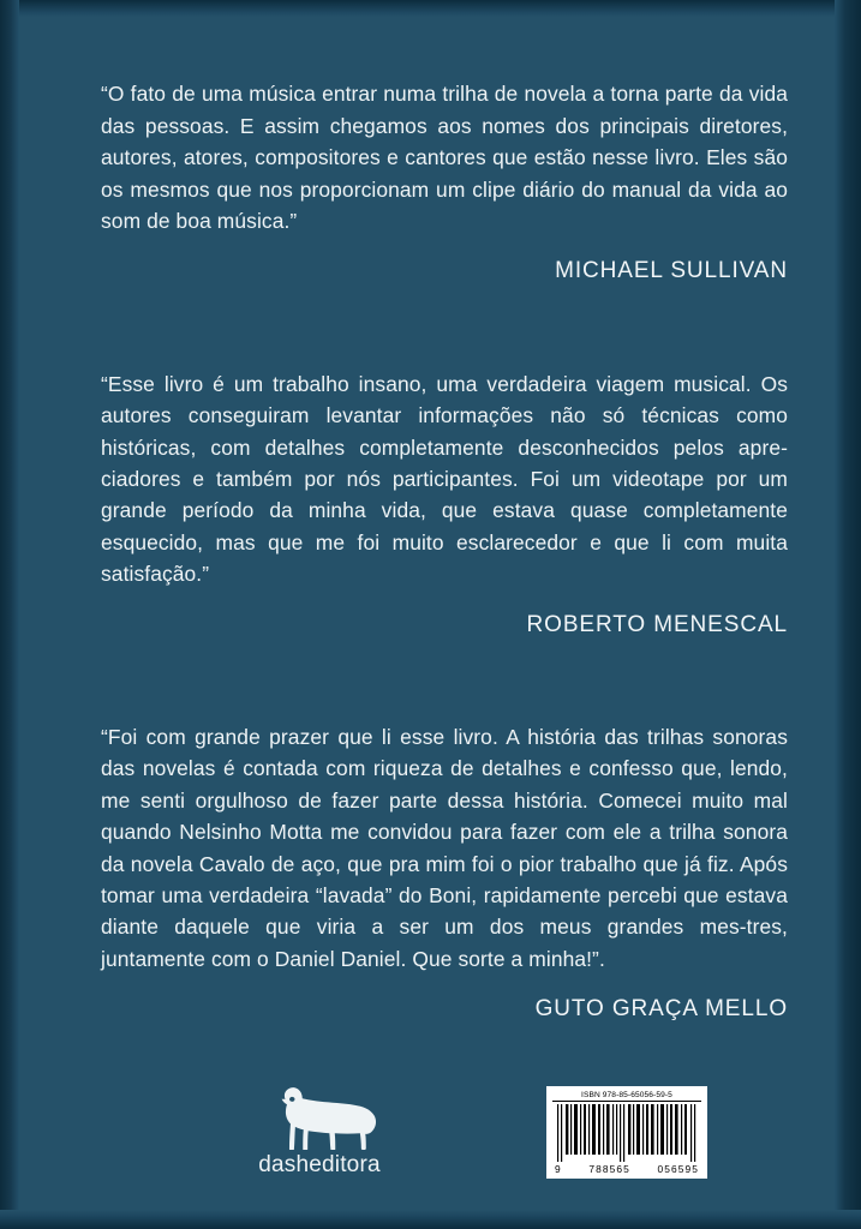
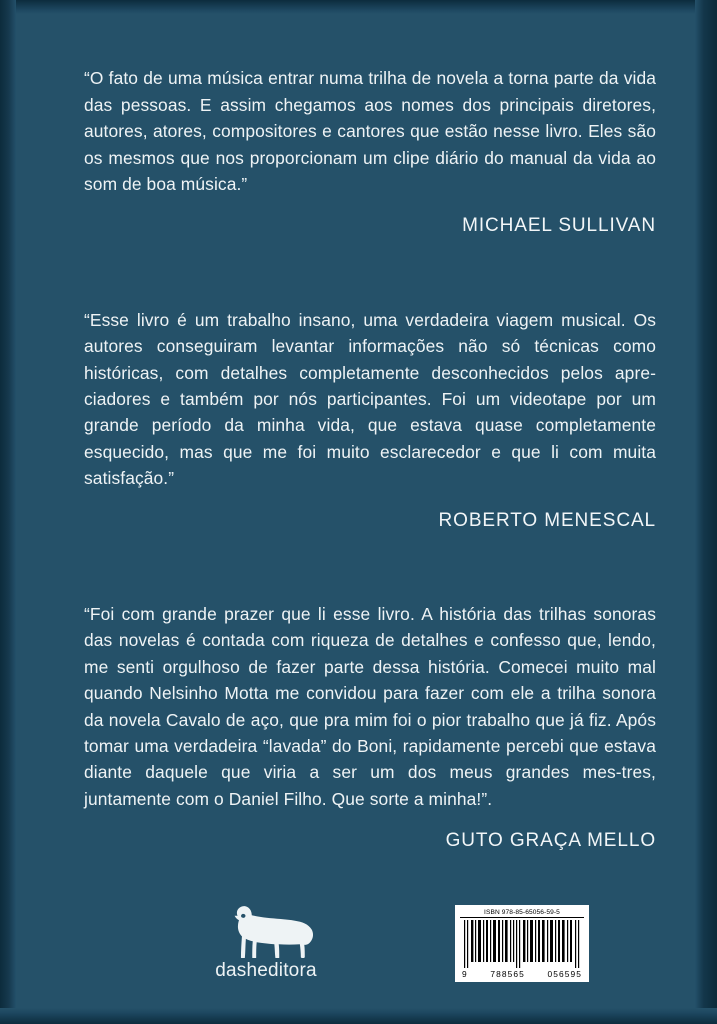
  “O fato de uma música entrar numa trilha de novela a torna parte da vida das pessoas. E assim chegamos aos nomes dos principais diretores, autores, atores, compositores e cantores que estão nesse livro. Eles são os mesmos que nos proporcionam um clipe diário do manual da vida ao som de boa música.”
  MICHAEL SULLIVAN
  “Esse livro é um trabalho insano, uma verdadeira viagem musical. Os autores conseguiram levantar informações não só técnicas como históricas, com detalhes completamente desconhecidos pelos apre-ciadores e também por nós participantes. Foi um videotape por um grande período da minha vida, que estava quase completamente esquecido, mas que me foi muito esclarecedor e que li com muita satisfação.”
  ROBERTO MENESCAL
- “Foi com grande prazer que li esse livro. A história das trilhas sonoras das novelas é contada com riqueza de detalhes e confesso que, lendo, me senti orgulhoso de fazer parte dessa história. Comecei muito mal quando Nelsinho Motta me convidou para fazer com ele a trilha sonora da novela Cavalo de aço, que pra mim foi o pior trabalho que já fiz. Após tomar uma verdadeira “lavada” do Boni, rapidamente percebi que estava diante daquele que viria a ser um dos meus grandes mes-tres, juntamente com o Daniel Daniel. Que sorte a minha!”.
+ “Foi com grande prazer que li esse livro. A história das trilhas sonoras das novelas é contada com riqueza de detalhes e confesso que, lendo, me senti orgulhoso de fazer parte dessa história. Comecei muito mal quando Nelsinho Motta me convidou para fazer com ele a trilha sonora da novela Cavalo de aço, que pra mim foi o pior trabalho que já fiz. Após tomar uma verdadeira “lavada” do Boni, rapidamente percebi que estava diante daquele que viria a ser um dos meus grandes mes-tres, juntamente com o Daniel Filho. Que sorte a minha!”.
  GUTO GRAÇA MELLO
  dasheditora
  9
  788565
  056595
